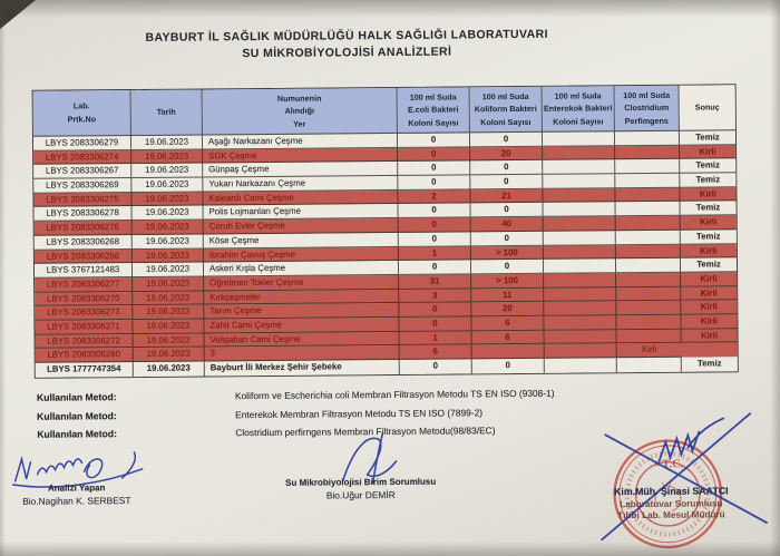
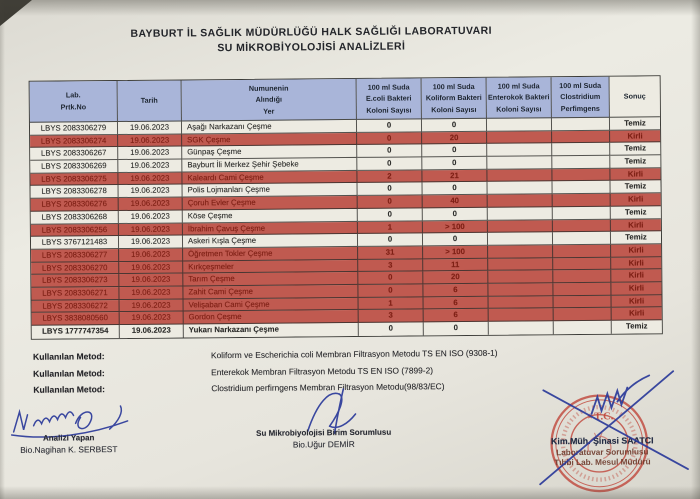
  BAYBURT İL SAĞLIK MÜDÜRLÜĞÜ HALK SAĞLIĞI LABORATUVARI
  SU MİKROBİYOLOJİSİ ANALİZLERİ
  Lab.
  Prtk.No
  Tarih
  Numunenin
  Alındığı
  Yer
  100 ml Suda
  E.coli Bakteri
  Koloni Sayısı
  100 ml Suda
  Koliform Bakteri
  Koloni Sayısı
  100 ml Suda
  Enterokok Bakteri
  Koloni Sayısı
  100 ml Suda
  Clostridium
  Perfimgens
  Sonuç
  LBYS 2083306279
  19.06.2023
  Aşağı Narkazanı Çeşme
  0
  0
  Temiz
  LBYS 2083306274
  19.06.2023
  SGK Çeşme
  0
  20
  Kirli
  LBYS 2083306267
  19.06.2023
  Günpaş Çeşme
  0
  0
  Temiz
  LBYS 2083306269
  19.06.2023
- Yukarı Narkazanı Çeşme
+ Bayburt İli Merkez Şehir Şebeke
  0
  0
  Temiz
  LBYS 2083306275
  19.06.2023
  Kaleardı Cami Çeşme
  2
  21
  Kirli
  LBYS 2083306278
  19.06.2023
  Polis Lojmanları Çeşme
  0
  0
  Temiz
  LBYS 2083306276
  19.06.2023
  Çoruh Evler Çeşme
  0
  40
  Kirli
  LBYS 2083306268
  19.06.2023
  Köse Çeşme
  0
  0
  Temiz
  LBYS 2083306256
  19.06.2023
  İbrahim Çavuş Çeşme
  1
  > 100
  Kirli
  LBYS 3767121483
  19.06.2023
  Askeri Kışla Çeşme
  0
  0
  Temiz
  LBYS 2083306277
  19.06.2023
  Öğretmen Tokler Çeşme
  31
  > 100
  Kirli
  LBYS 2083306270
  19.06.2023
  Kırkçeşmeler
  3
  11
  Kirli
  LBYS 2083306273
  19.06.2023
  Tarım Çeşme
  0
  20
  Kirli
  LBYS 2083306271
  19.06.2023
  Zahit Cami Çeşme
  0
  6
  Kirli
  LBYS 2083306272
  19.06.2023
  Velişaban Cami Çeşme
  1
  6
  Kirli
- LBYS 2083306280
+ LBYS 3838080560
  19.06.2023
+ Gordon Çeşme
  3
  6
  Kirli
  LBYS 1777747354
  19.06.2023
- Bayburt İli Merkez Şehir Şebeke
+ Yukarı Narkazanı Çeşme
  0
  0
  Temiz
  Kullanılan Metod:
  Koliform ve Escherichia coli Membran Filtrasyon Metodu TS EN ISO (9308-1)
  Kullanılan Metod:
  Enterekok Membran Filtrasyon Metodu TS EN ISO (7899-2)
  Kullanılan Metod:
  Clostridium perfirngens Membran Filtrasyon Metodu(98/83/EC)
  Analizi Yapan
  Bio.Nagihan K. SERBEST
  Su Mikrobiyolojisi Birim Sorumlusu
  Bio.Uğur DEMİR
  T.C.
  Kim.Müh. Şinasi SATCI
  Laboatuvar Sorumlusu
  Tıbbi Lab. Mesul Müdürü
